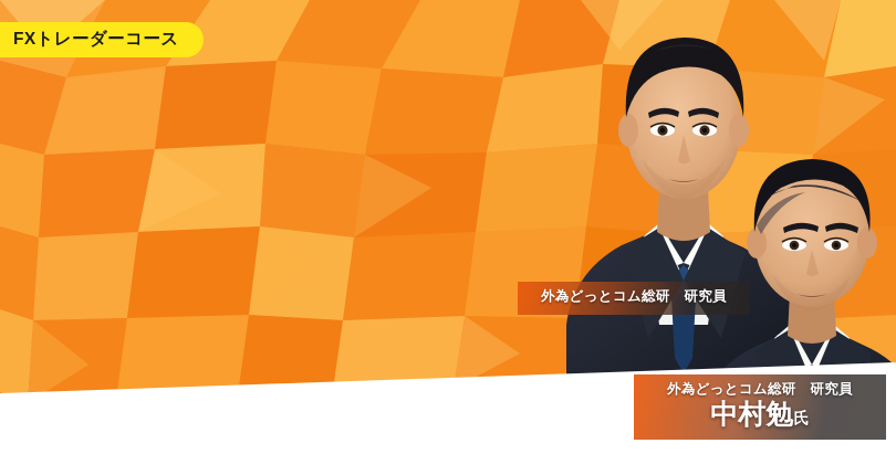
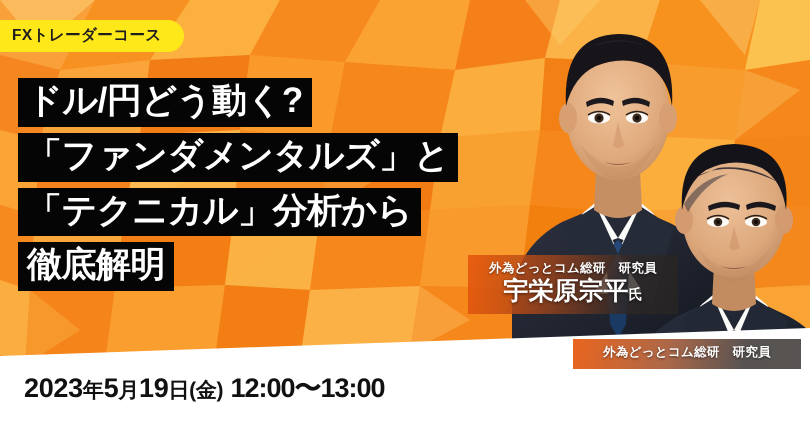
  FXトレーダーコース
+ ドル/円どう動く?
+ 「ファンダメンタルズ」と
+ 「テクニカル」分析から
+ 徹底解明
+ 2023年5月19日(金) 12:00〜13:00
  外為どっとコム総研 研究員
+ 宇栄原宗平氏
  外為どっとコム総研 研究員
- 中村勉氏
